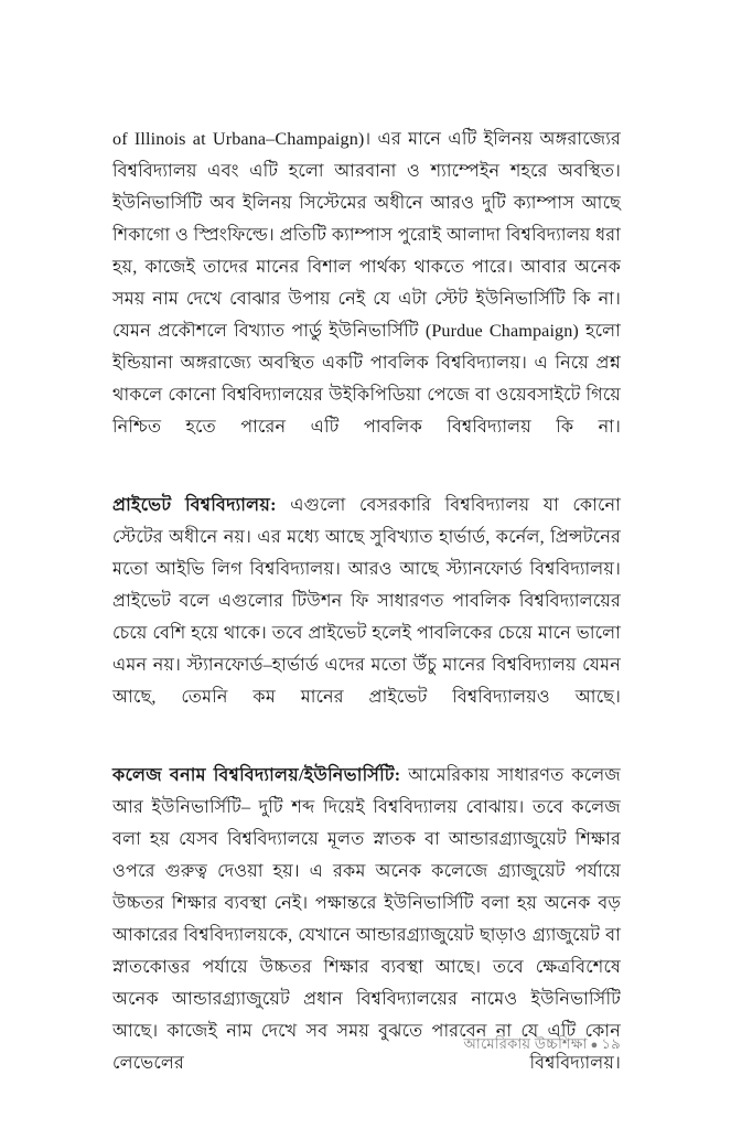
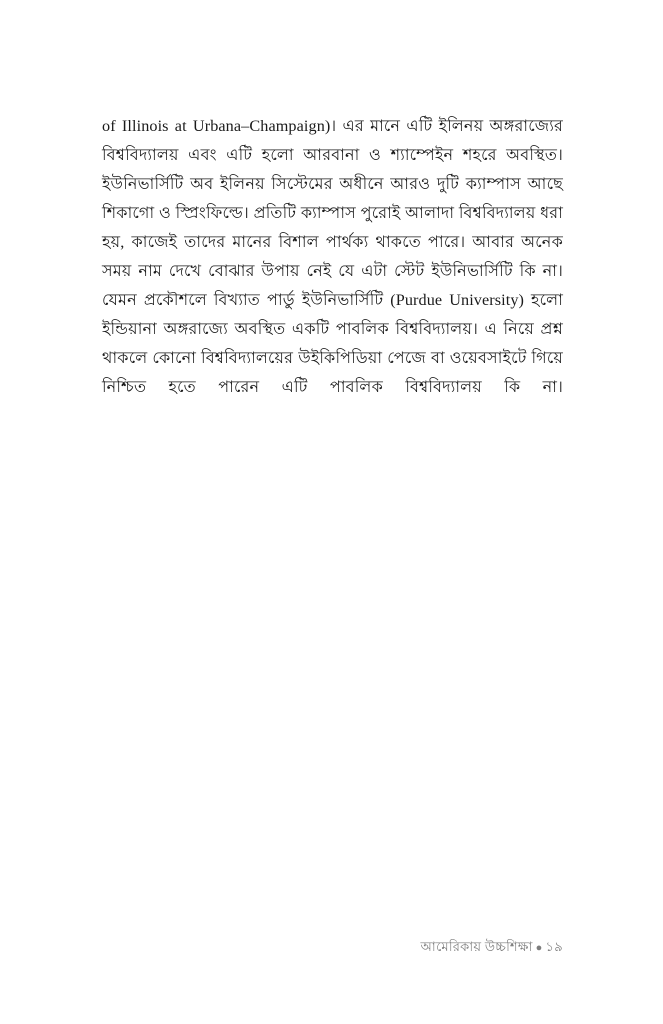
- of Illinois at Urbana–Champaign)। এর মানে এটি ইলিনয় অঙ্গরাজ্যের বিশ্ববিদ্যালয় এবং এটি হলো আরবানা ও শ্যাম্পেইন শহরে অবস্থিত। ইউনিভার্সিটি অব ইলিনয় সিস্টেমের অধীনে আরও দুটি ক্যাম্পাস আছে শিকাগো ও স্প্রিংফিল্ডে। প্রতিটি ক্যাম্পাস পুরোই আলাদা বিশ্ববিদ্যালয় ধরা হয়, কাজেই তাদের মানের বিশাল পার্থক্য থাকতে পারে। আবার অনেক সময় নাম দেখে বোঝার উপায় নেই যে এটা স্টেট ইউনিভার্সিটি কি না। যেমন প্রকৌশলে বিখ্যাত পার্ডু ইউনিভার্সিটি (Purdue Champaign) হলো ইন্ডিয়ানা অঙ্গরাজ্যে অবস্থিত একটি পাবলিক বিশ্ববিদ্যালয়। এ নিয়ে প্রশ্ন থাকলে কোনো বিশ্ববিদ্যালয়ের উইকিপিডিয়া পেজে বা ওয়েবসাইটে গিয়ে নিশ্চিত হতে পারেন এটি পাবলিক বিশ্ববিদ্যালয় কি না।
+ of Illinois at Urbana–Champaign)। এর মানে এটি ইলিনয় অঙ্গরাজ্যের বিশ্ববিদ্যালয় এবং এটি হলো আরবানা ও শ্যাম্পেইন শহরে অবস্থিত। ইউনিভার্সিটি অব ইলিনয় সিস্টেমের অধীনে আরও দুটি ক্যাম্পাস আছে শিকাগো ও স্প্রিংফিল্ডে। প্রতিটি ক্যাম্পাস পুরোই আলাদা বিশ্ববিদ্যালয় ধরা হয়, কাজেই তাদের মানের বিশাল পার্থক্য থাকতে পারে। আবার অনেক সময় নাম দেখে বোঝার উপায় নেই যে এটা স্টেট ইউনিভার্সিটি কি না। যেমন প্রকৌশলে বিখ্যাত পার্ডু ইউনিভার্সিটি (Purdue University) হলো ইন্ডিয়ানা অঙ্গরাজ্যে অবস্থিত একটি পাবলিক বিশ্ববিদ্যালয়। এ নিয়ে প্রশ্ন থাকলে কোনো বিশ্ববিদ্যালয়ের উইকিপিডিয়া পেজে বা ওয়েবসাইটে গিয়ে নিশ্চিত হতে পারেন এটি পাবলিক বিশ্ববিদ্যালয় কি না।
- প্রাইভেট বিশ্ববিদ্যালয়: এগুলো বেসরকারি বিশ্ববিদ্যালয় যা কোনো স্টেটের অধীনে নয়। এর মধ্যে আছে সুবিখ্যাত হার্ভার্ড, কর্নেল, প্রিন্সটনের মতো আইভি লিগ বিশ্ববিদ্যালয়। আরও আছে স্ট্যানফোর্ড বিশ্ববিদ্যালয়। প্রাইভেট বলে এগুলোর টিউশন ফি সাধারণত পাবলিক বিশ্ববিদ্যালয়ের চেয়ে বেশি হয়ে থাকে। তবে প্রাইভেট হলেই পাবলিকের চেয়ে মানে ভালো এমন নয়। স্ট্যানফোর্ড–হার্ভার্ড এদের মতো উঁচু মানের বিশ্ববিদ্যালয় যেমন আছে, তেমনি কম মানের প্রাইভেট বিশ্ববিদ্যালয়ও আছে।
- কলেজ বনাম বিশ্ববিদ্যালয়/ইউনিভার্সিটি: আমেরিকায় সাধারণত কলেজ আর ইউনিভার্সিটি– দুটি শব্দ দিয়েই বিশ্ববিদ্যালয় বোঝায়। তবে কলেজ বলা হয় যেসব বিশ্ববিদ্যালয়ে মূলত স্নাতক বা আন্ডারগ্র্যাজুয়েট শিক্ষার ওপরে গুরুত্ব দেওয়া হয়। এ রকম অনেক কলেজে গ্র্যাজুয়েট পর্যায়ে উচ্চতর শিক্ষার ব্যবস্থা নেই। পক্ষান্তরে ইউনিভার্সিটি বলা হয় অনেক বড় আকারের বিশ্ববিদ্যালয়কে, যেখানে আন্ডারগ্র্যাজুয়েট ছাড়াও গ্র্যাজুয়েট বা স্নাতকোত্তর পর্যায়ে উচ্চতর শিক্ষার ব্যবস্থা আছে। তবে ক্ষেত্রবিশেষে অনেক আন্ডারগ্র্যাজুয়েট প্রধান বিশ্ববিদ্যালয়ের নামেও ইউনিভার্সিটি আছে। কাজেই নাম দেখে সব সময় বুঝতে পারবেন না যে এটি কোন লেভেলের বিশ্ববিদ্যালয়।
  আমেরিকায় উচ্চশিক্ষা ● ১৯
